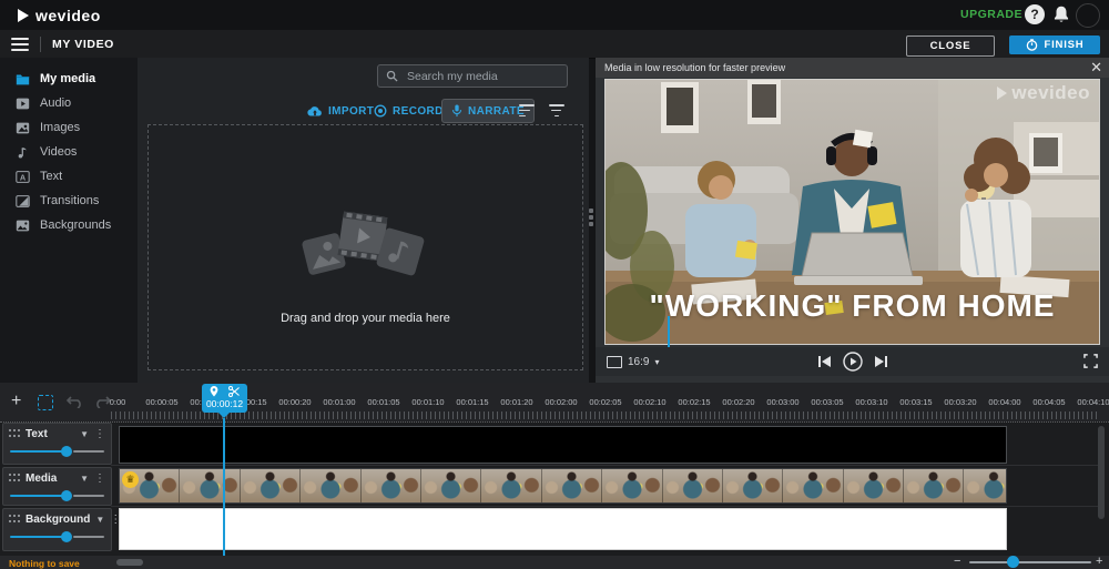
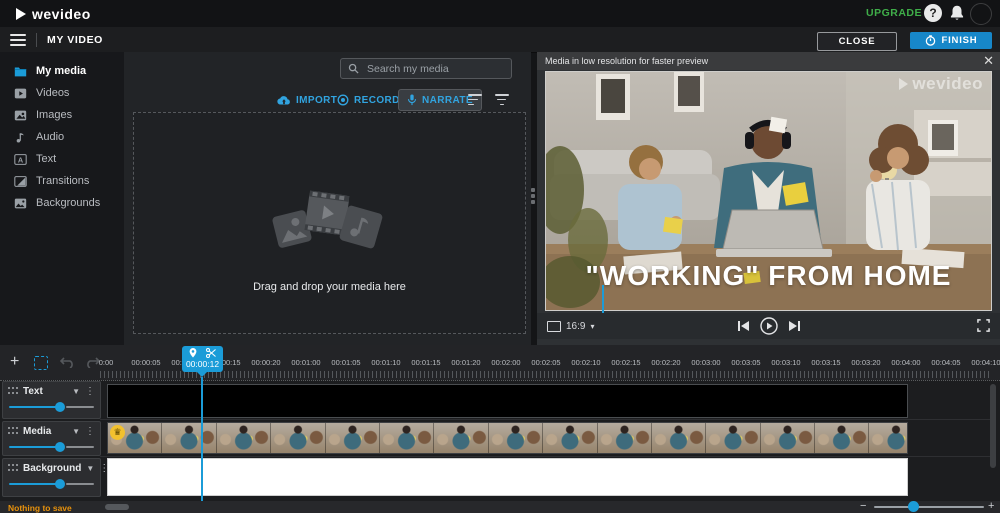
  wevideo
  UPGRADE
  ?
  MY VIDEO
  CLOSE
  FINISH
  My media
- Audio
+ Videos
  Images
- Videos
+ Audio
  A
  Text
  Transitions
  Backgrounds
  Search my media
  IMPORT
  RECORD
  NARRAT
  Drag and drop your media here
  Media in low resolution for faster preview
  ✕
  wevideo
  "WORKING" FROM HOME
  16:9
  ▾
  +
  0:00
  00:00:05
  00:00:20
  00:01:00
  00:01:05
  00:01:10
  00:01:15
  00:01:20
  00:02:00
  00:02:05
  00:02:10
  00:02:15
  00:02:20
  00:03:00
  00:03:05
  00:03:10
  00:03:15
  00:03:20
  00:04:00
  00:04:05
  00:04:10
  00:00:12
  Text
  ▼
  ⋮
  Media
  ▼
  ⋮
  Background
  ▼
  ⋮
  ♛
  Nothing to save
  −
  +
